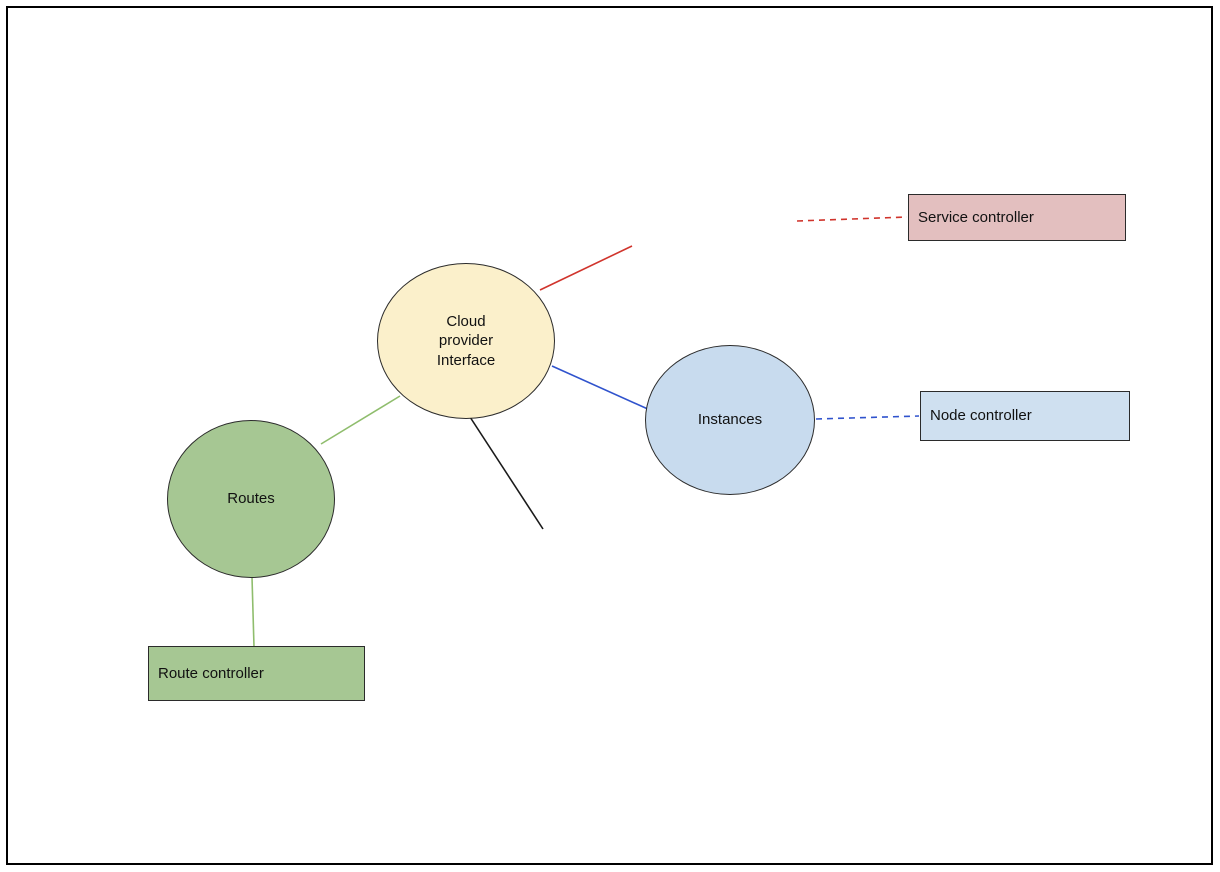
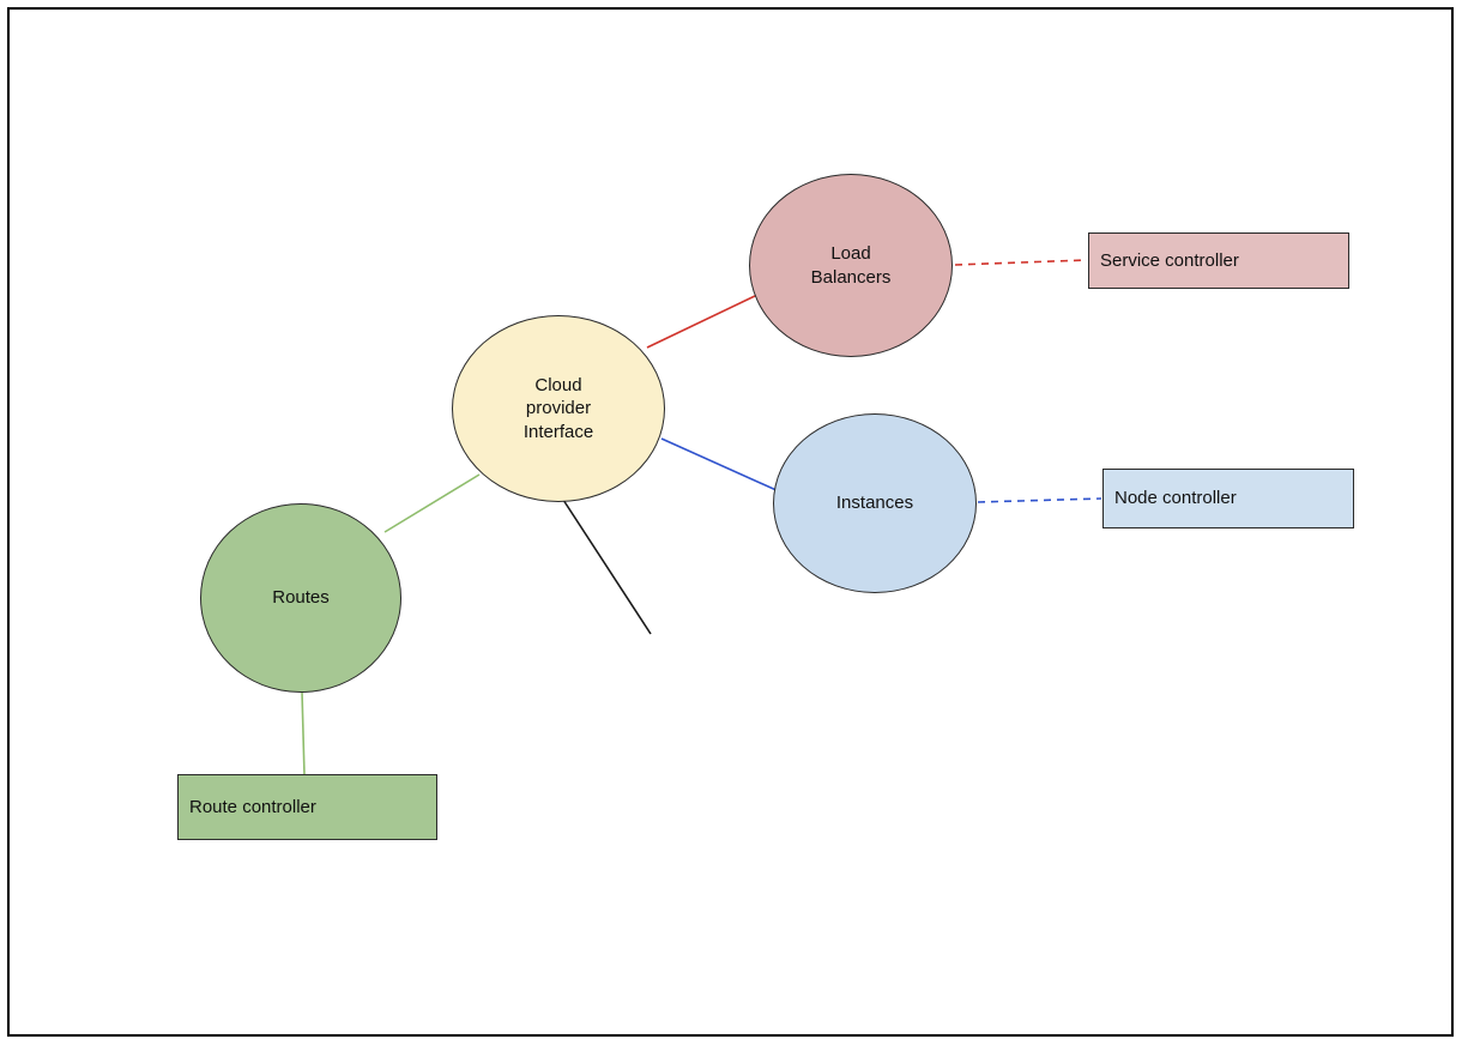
  Cloud provider Interface
+ Load Balancers
  Instances
  Routes
  Service controller
  Node controller
  Route controller
